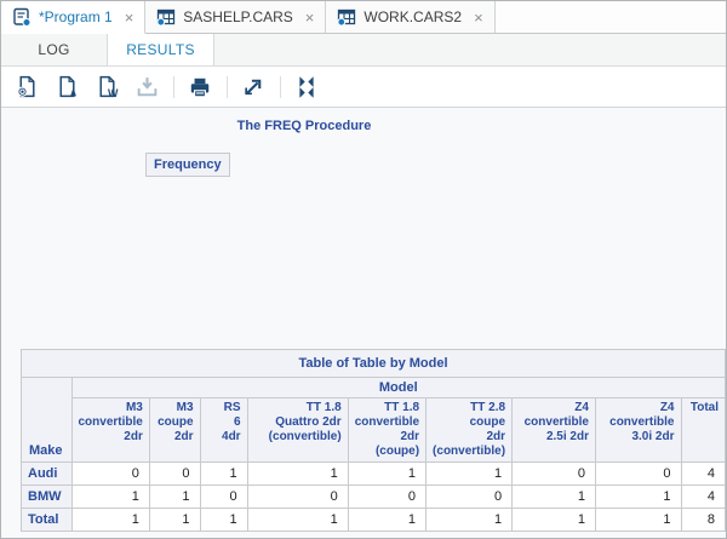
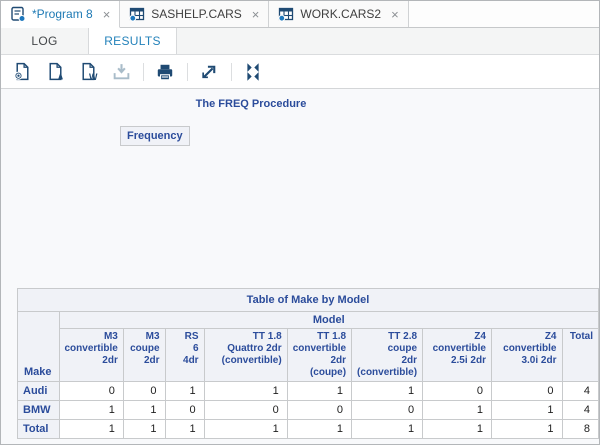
- *Program 1
+ *Program 8
  ×
  SASHELP.CARS
  ×
  WORK.CARS2
  ×
  LOG
  RESULTS
  W
  The FREQ Procedure
  Frequency
- Table of Table by Model
+ Table of Make by Model
  Make	Model
  M3 convertible 2dr	M3 coupe 2dr	RS 6 4dr	TT 1.8 Quattro 2dr (convertible)	TT 1.8 convertible 2dr (coupe)	TT 2.8 coupe 2dr (convertible)	Z4 convertible 2.5i 2dr	Z4 convertible 3.0i 2dr	Total
  Audi	0	0	1	1	1	1	0	0	4
  BMW	1	1	0	0	0	0	1	1	4
  Total	1	1	1	1	1	1	1	1	8
